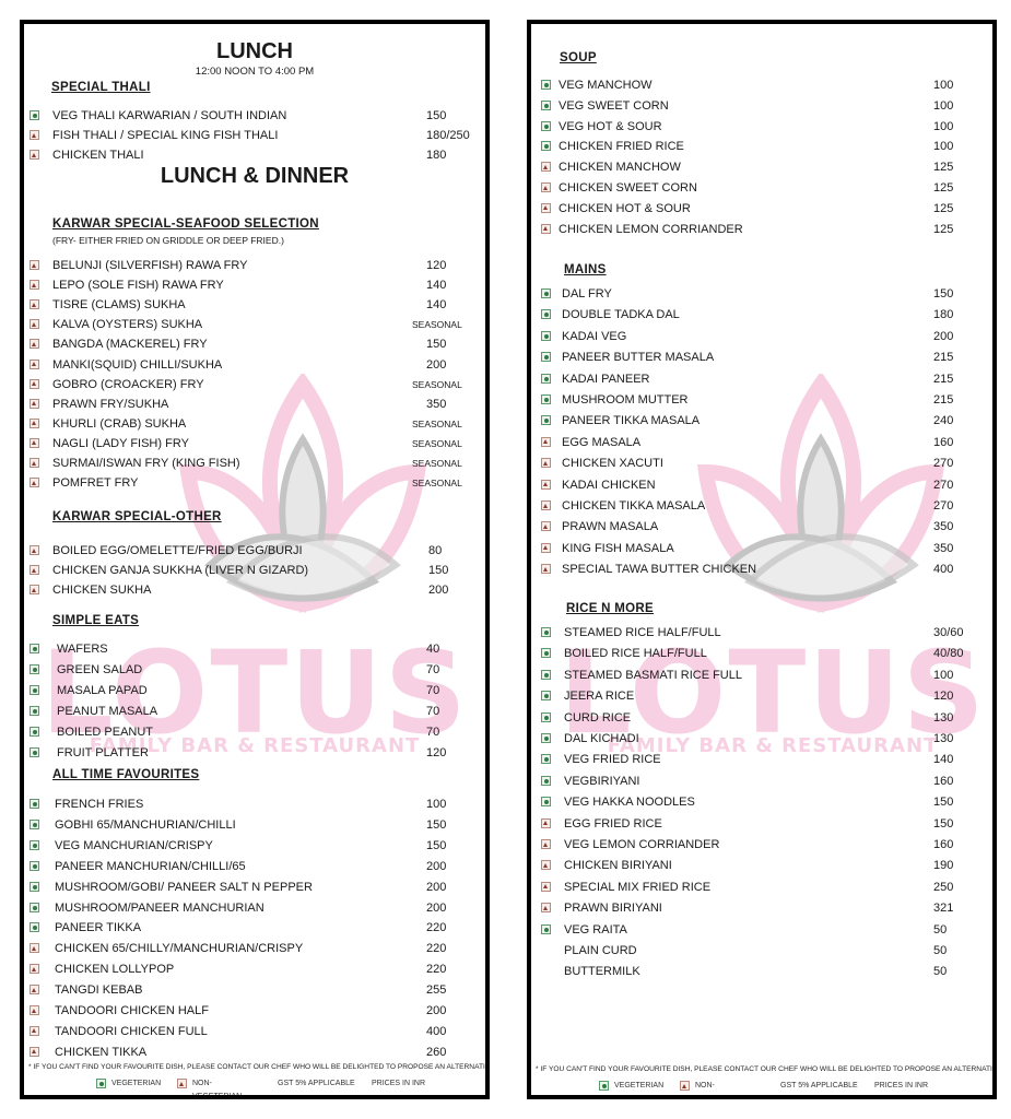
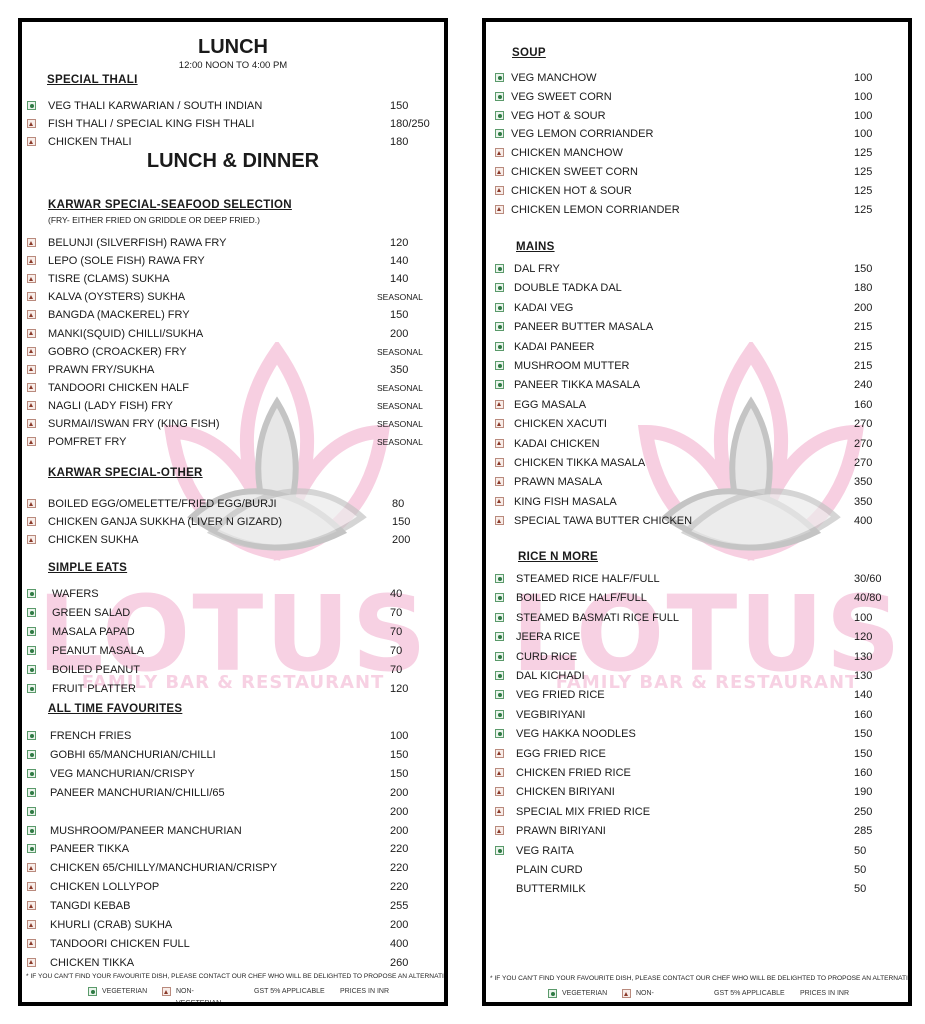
  LOTUS
  FAMILY BAR & RESTAURANT
  LUNCH
  12:00 NOON TO 4:00 PM
  SPECIAL THALI
  VEG THALI KARWARIAN / SOUTH INDIAN
  150
  FISH THALI / SPECIAL KING FISH THALI
  180/250
  CHICKEN THALI
  180
  LUNCH & DINNER
  KARWAR SPECIAL-SEAFOOD SELECTION
  (FRY- EITHER FRIED ON GRIDDLE OR DEEP FRIED.)
  BELUNJI (SILVERFISH) RAWA FRY
  120
  LEPO (SOLE FISH) RAWA FRY
  140
  TISRE (CLAMS) SUKHA
  140
  KALVA (OYSTERS) SUKHA
  SEASONAL
  BANGDA (MACKEREL) FRY
  150
  MANKI(SQUID) CHILLI/SUKHA
  200
  GOBRO (CROACKER) FRY
  SEASONAL
  PRAWN FRY/SUKHA
  350
- KHURLI (CRAB) SUKHA
+ TANDOORI CHICKEN HALF
  SEASONAL
  NAGLI (LADY FISH) FRY
  SEASONAL
  SURMAI/ISWAN FRY (KING FISH)
  SEASONAL
  POMFRET FRY
  SEASONAL
  KARWAR SPECIAL-OTHER
  BOILED EGG/OMELETTE/FRIED EGG/BURJI
  80
  CHICKEN GANJA SUKKHA (LIVER N GIZARD)
  150
  CHICKEN SUKHA
  200
  SIMPLE EATS
  WAFERS
  40
  GREEN SALAD
  70
  MASALA PAPAD
  70
  PEANUT MASALA
  70
  BOILED PEANUT
  70
  FRUIT PLATTER
  120
  ALL TIME FAVOURITES
  FRENCH FRIES
  100
  GOBHI 65/MANCHURIAN/CHILLI
  150
  VEG MANCHURIAN/CRISPY
  150
  PANEER MANCHURIAN/CHILLI/65
  200
- MUSHROOM/GOBI/ PANEER SALT N PEPPER
  200
  MUSHROOM/PANEER MANCHURIAN
  200
  PANEER TIKKA
  220
  CHICKEN 65/CHILLY/MANCHURIAN/CRISPY
  220
  CHICKEN LOLLYPOP
  220
  TANGDI KEBAB
  255
- TANDOORI CHICKEN HALF
+ KHURLI (CRAB) SUKHA
  200
  TANDOORI CHICKEN FULL
  400
  CHICKEN TIKKA
  260
  LOTUS
  FAMILY BAR & RESTAURANT
  SOUP
  VEG MANCHOW
  100
  VEG SWEET CORN
  100
  VEG HOT & SOUR
  100
- CHICKEN FRIED RICE
+ VEG LEMON CORRIANDER
  100
  CHICKEN MANCHOW
  125
  CHICKEN SWEET CORN
  125
  CHICKEN HOT & SOUR
  125
  CHICKEN LEMON CORRIANDER
  125
  MAINS
  DAL FRY
  150
  DOUBLE TADKA DAL
  180
  KADAI VEG
  200
  PANEER BUTTER MASALA
  215
  KADAI PANEER
  215
  MUSHROOM MUTTER
  215
  PANEER TIKKA MASALA
  240
  EGG MASALA
  160
  CHICKEN XACUTI
  270
  KADAI CHICKEN
  270
  CHICKEN TIKKA MASALA
  270
  PRAWN MASALA
  350
  KING FISH MASALA
  350
  SPECIAL TAWA BUTTER CHICKEN
  400
  RICE N MORE
  STEAMED RICE HALF/FULL
  30/60
  BOILED RICE HALF/FULL
  40/80
  STEAMED BASMATI RICE FULL
  100
  JEERA RICE
  120
  CURD RICE
  130
  DAL KICHADI
  130
  VEG FRIED RICE
  140
  VEGBIRIYANI
  160
  VEG HAKKA NOODLES
  150
  EGG FRIED RICE
  150
- VEG LEMON CORRIANDER
+ CHICKEN FRIED RICE
  160
  CHICKEN BIRIYANI
  190
  SPECIAL MIX FRIED RICE
  250
  PRAWN BIRIYANI
- 321
+ 285
  VEG RAITA
  50
  PLAIN CURD
  50
  BUTTERMILK
  50
